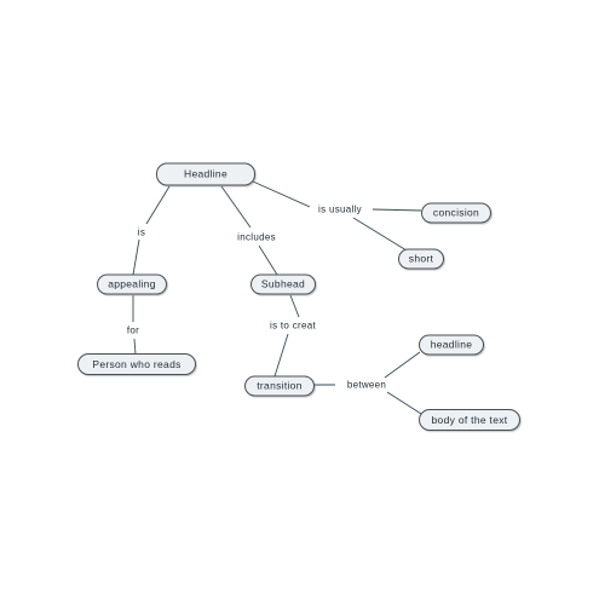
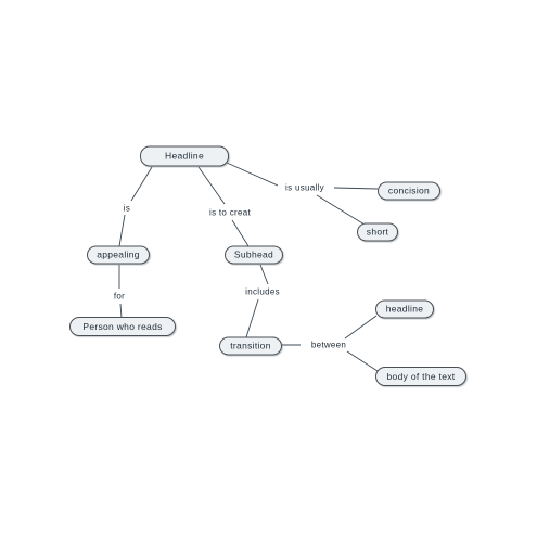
  Headline
  concision
  short
  appealing
  Subhead
  Person who reads
  transition
  headline
  body of the text
  is
- includes
+ is to creat
  is usually
  for
- is to creat
+ includes
  between
